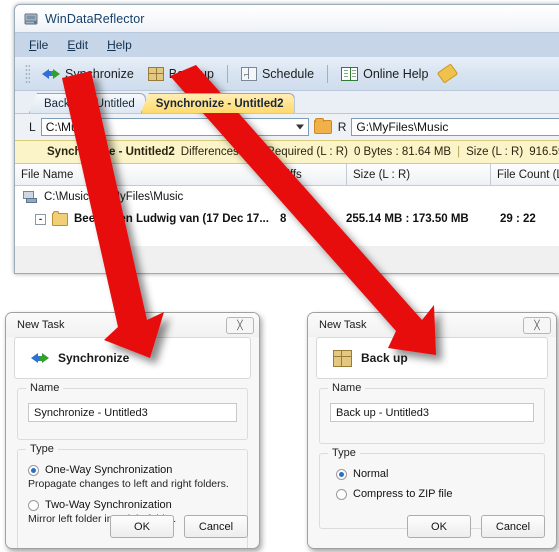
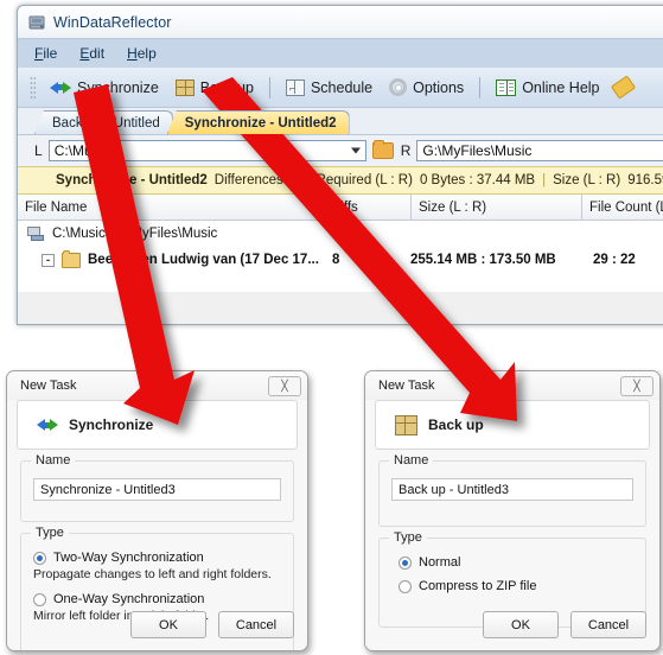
  WinDataReflector
  File
  Edit
  Help
  Syhronize
  ⌐
  Schedule
+ Options
  Online Help
  Back Untitled
  Synchronize - Untitled2
  L
  R
  G:\MyFiles\Music
  Synche - Untitled2
  Differences
  equired (L : R)
- 0 Bytes : 81.64 MB
+ 0 Bytes : 37.44 MB
  |
  Size (L : R)
  916.5
  File Name
  Size (L : R)
  File Count (
  C:\MusicyFiles\Music
  -
  Been Ludwig van (17 Dec 17...
  8
  255.14 MB : 173.50 MB
  29 : 22
  New Task
  ╳
  Synchronize
  Name
  Synchronize - Untitled3
  Type
- One-Way Synchronization
+ Two-Way Synchronization
  Propagate changes to left and right folders.
- Two-Way Synchronization
+ One-Way Synchronization
  OK
  Cancel
  New Task
  ╳
  Back up
  Name
  Back up - Untitled3
  Type
  Normal
  Compress to ZIP file
  OK
  Cancel
